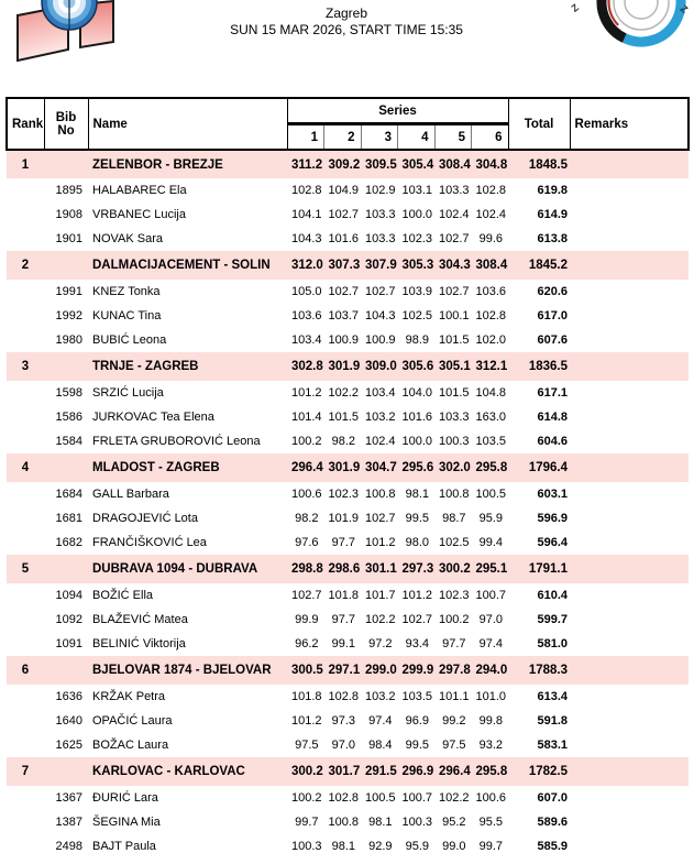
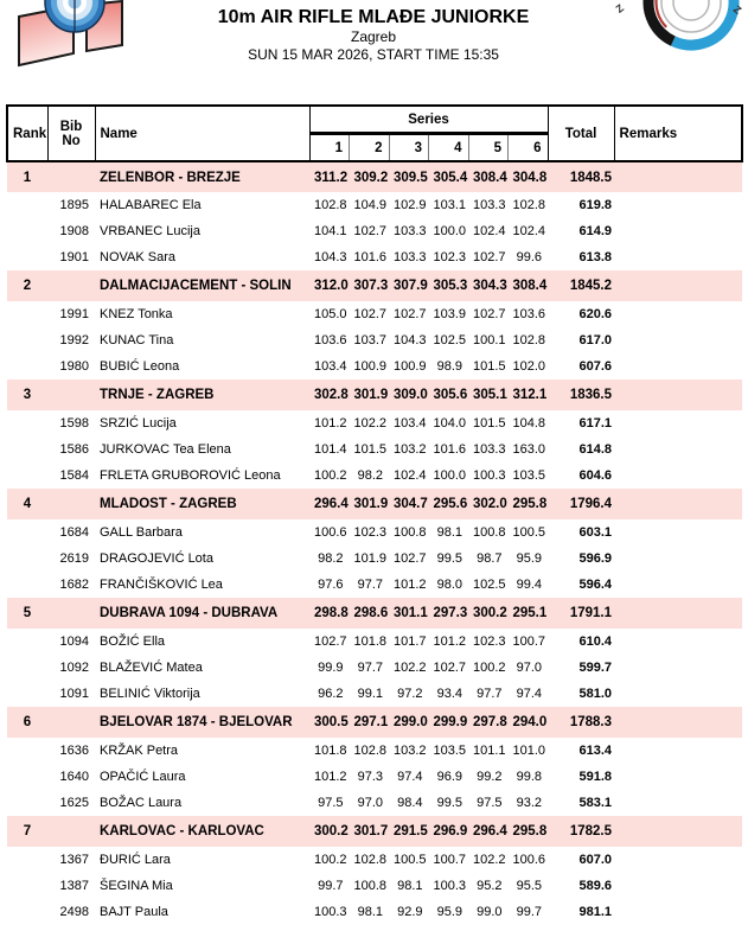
+ 10m AIR RIFLE MLAĐE JUNIORKE
  Zagreb
  SUN 15 MAR 2026, START TIME 15:35
  Rank	Bib No	Name	Series	Total	Remarks
  1	2	3	4	5	6
  1		ZELENBOR - BREZJE	311.2	309.2	309.5	305.4	308.4	304.8	1848.5
  	1895	HALABAREC Ela	102.8	104.9	102.9	103.1	103.3	102.8	619.8
  	1908	VRBANEC Lucija	104.1	102.7	103.3	100.0	102.4	102.4	614.9
  	1901	NOVAK Sara	104.3	101.6	103.3	102.3	102.7	99.6	613.8
  2		DALMACIJACEMENT - SOLIN	312.0	307.3	307.9	305.3	304.3	308.4	1845.2
  	1991	KNEZ Tonka	105.0	102.7	102.7	103.9	102.7	103.6	620.6
  	1992	KUNAC Tina	103.6	103.7	104.3	102.5	100.1	102.8	617.0
  	1980	BUBIĆ Leona	103.4	100.9	100.9	98.9	101.5	102.0	607.6
  3		TRNJE - ZAGREB	302.8	301.9	309.0	305.6	305.1	312.1	1836.5
  	1598	SRZIĆ Lucija	101.2	102.2	103.4	104.0	101.5	104.8	617.1
  	1586	JURKOVAC Tea Elena	101.4	101.5	103.2	101.6	103.3	163.0	614.8
  	1584	FRLETA GRUBOROVIĆ Leona	100.2	98.2	102.4	100.0	100.3	103.5	604.6
  4		MLADOST - ZAGREB	296.4	301.9	304.7	295.6	302.0	295.8	1796.4
  	1684	GALL Barbara	100.6	102.3	100.8	98.1	100.8	100.5	603.1
- 	1681	DRAGOJEVIĆ Lota	98.2	101.9	102.7	99.5	98.7	95.9	596.9
+ 	2619	DRAGOJEVIĆ Lota	98.2	101.9	102.7	99.5	98.7	95.9	596.9
  	1682	FRANČIŠKOVIĆ Lea	97.6	97.7	101.2	98.0	102.5	99.4	596.4
  5		DUBRAVA 1094 - DUBRAVA	298.8	298.6	301.1	297.3	300.2	295.1	1791.1
  	1094	BOŽIĆ Ella	102.7	101.8	101.7	101.2	102.3	100.7	610.4
  	1092	BLAŽEVIĆ Matea	99.9	97.7	102.2	102.7	100.2	97.0	599.7
  	1091	BELINIĆ Viktorija	96.2	99.1	97.2	93.4	97.7	97.4	581.0
  6		BJELOVAR 1874 - BJELOVAR	300.5	297.1	299.0	299.9	297.8	294.0	1788.3
  	1636	KRŽAK Petra	101.8	102.8	103.2	103.5	101.1	101.0	613.4
  	1640	OPAČIĆ Laura	101.2	97.3	97.4	96.9	99.2	99.8	591.8
  	1625	BOŽAC Laura	97.5	97.0	98.4	99.5	97.5	93.2	583.1
  7		KARLOVAC - KARLOVAC	300.2	301.7	291.5	296.9	296.4	295.8	1782.5
  	1367	ĐURIĆ Lara	100.2	102.8	100.5	100.7	102.2	100.6	607.0
  	1387	ŠEGINA Mia	99.7	100.8	98.1	100.3	95.2	95.5	589.6
- 	2498	BAJT Paula	100.3	98.1	92.9	95.9	99.0	99.7	585.9
+ 	2498	BAJT Paula	100.3	98.1	92.9	95.9	99.0	99.7	981.1
